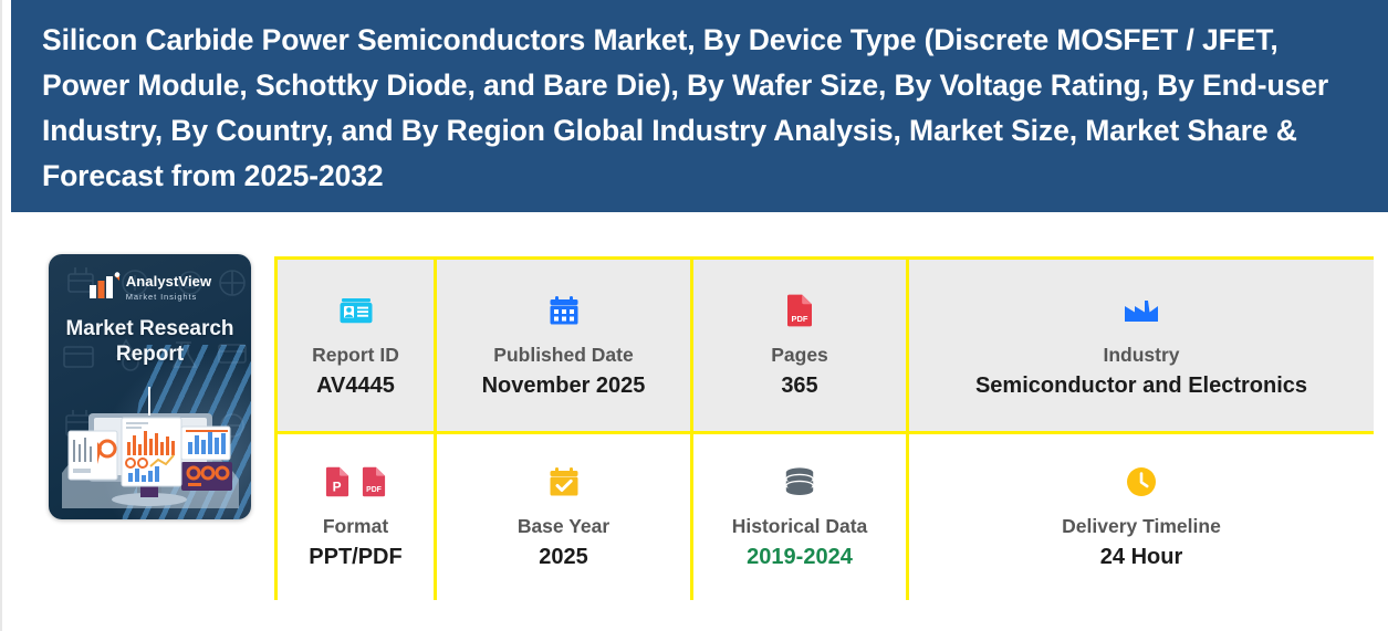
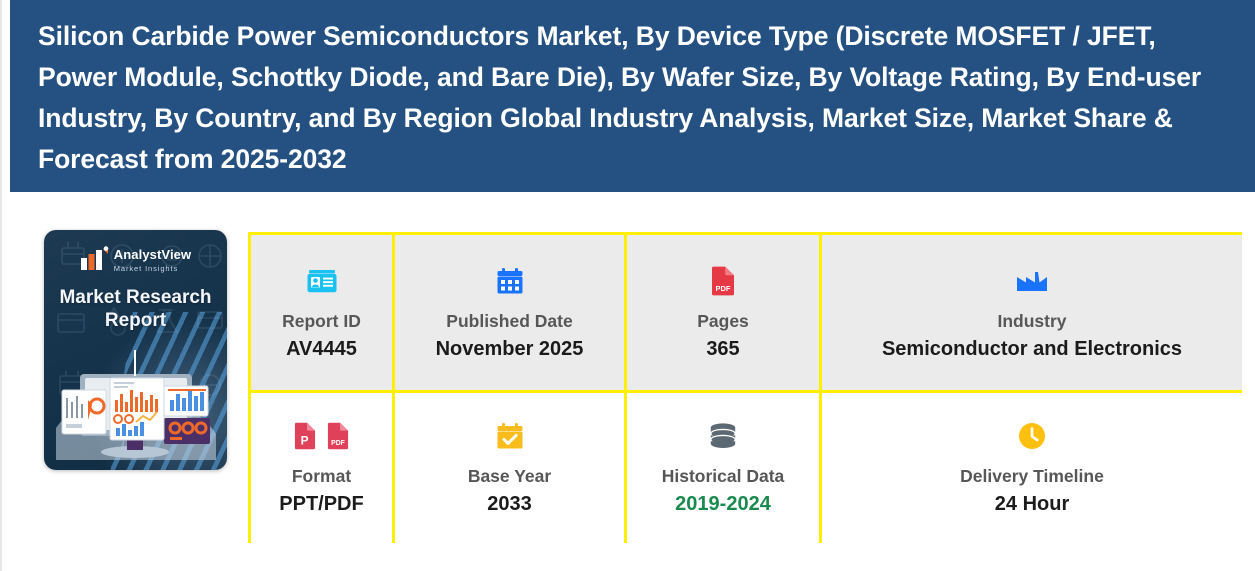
  Silicon Carbide Power Semiconductors Market, By Device Type (Discrete MOSFET / JFET, Power Module, Schottky Diode, and Bare Die), By Wafer Size, By Voltage Rating, By End-user Industry, By Country, and By Region Global Industry Analysis, Market Size, Market Share & Forecast from 2025-2032
  AnalystView
  Market Insights
  Market Research
  Report
  Report ID
  AV4445
  Published Date
  November 2025
  PDF
  Pages
  365
  Industry
  Semiconductor and Electronics
  P
  Format
  PPT/PDF
  Base Year
- 2025
+ 2033
  Historical Data
  2019-2024
  Delivery Timeline
  24 Hour
